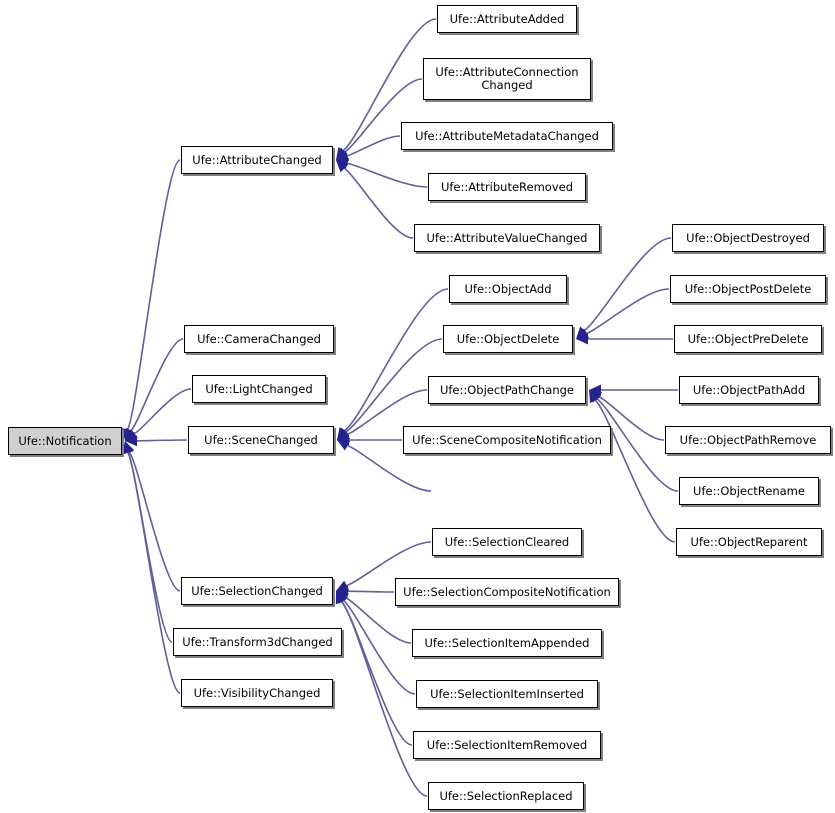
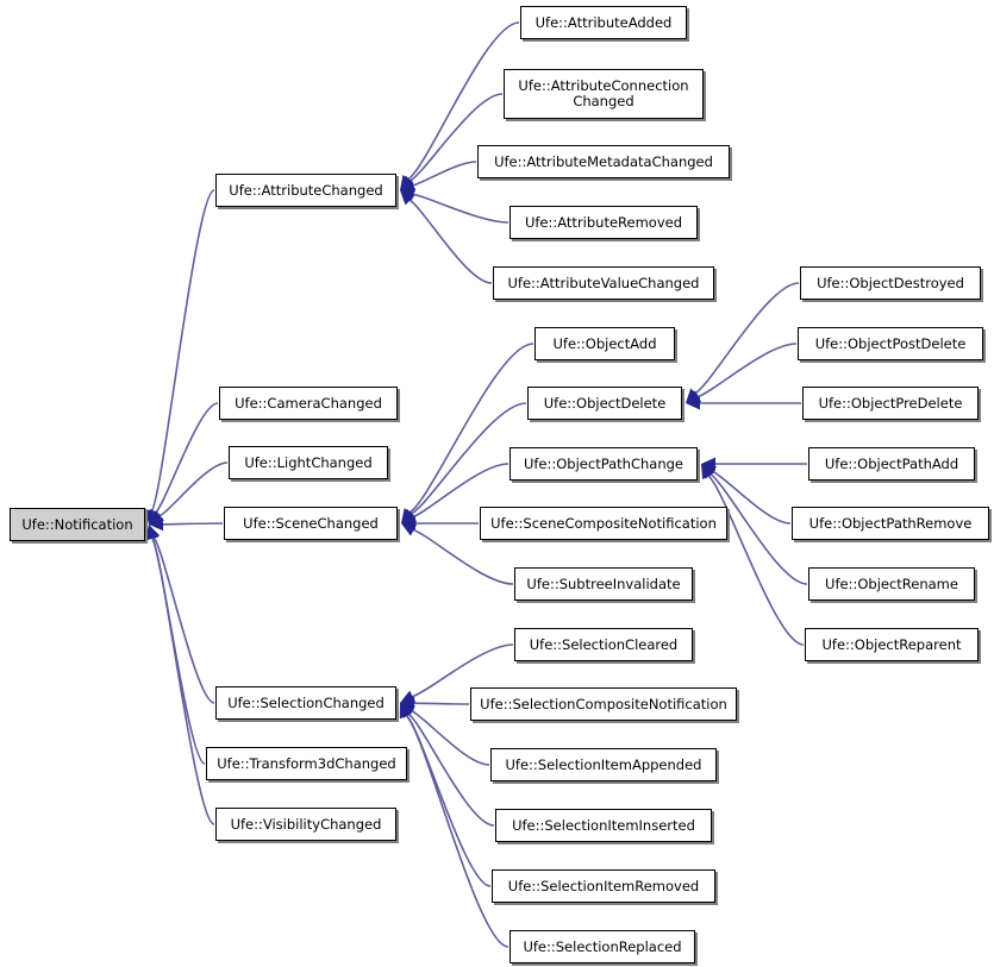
  Ufe::Notification
  Ufe::AttributeChanged
  Ufe::CameraChanged
  Ufe::LightChanged
  Ufe::SceneChanged
  Ufe::SelectionChanged
  Ufe::Transform3dChanged
  Ufe::VisibilityChanged
  Ufe::AttributeAdded
  Ufe::AttributeConnection
  Changed
  Ufe::AttributeMetadataChanged
  Ufe::AttributeRemoved
  Ufe::AttributeValueChanged
  Ufe::ObjectAdd
  Ufe::ObjectDelete
  Ufe::ObjectPathChange
  Ufe::SceneCompositeNotification
+ Ufe::SubtreeInvalidate
  Ufe::SelectionCleared
  Ufe::SelectionCompositeNotification
  Ufe::SelectionItemAppended
  Ufe::SelectionItemInserted
  Ufe::SelectionItemRemoved
  Ufe::SelectionReplaced
  Ufe::ObjectDestroyed
  Ufe::ObjectPostDelete
  Ufe::ObjectPreDelete
  Ufe::ObjectPathAdd
  Ufe::ObjectPathRemove
  Ufe::ObjectRename
  Ufe::ObjectReparent
